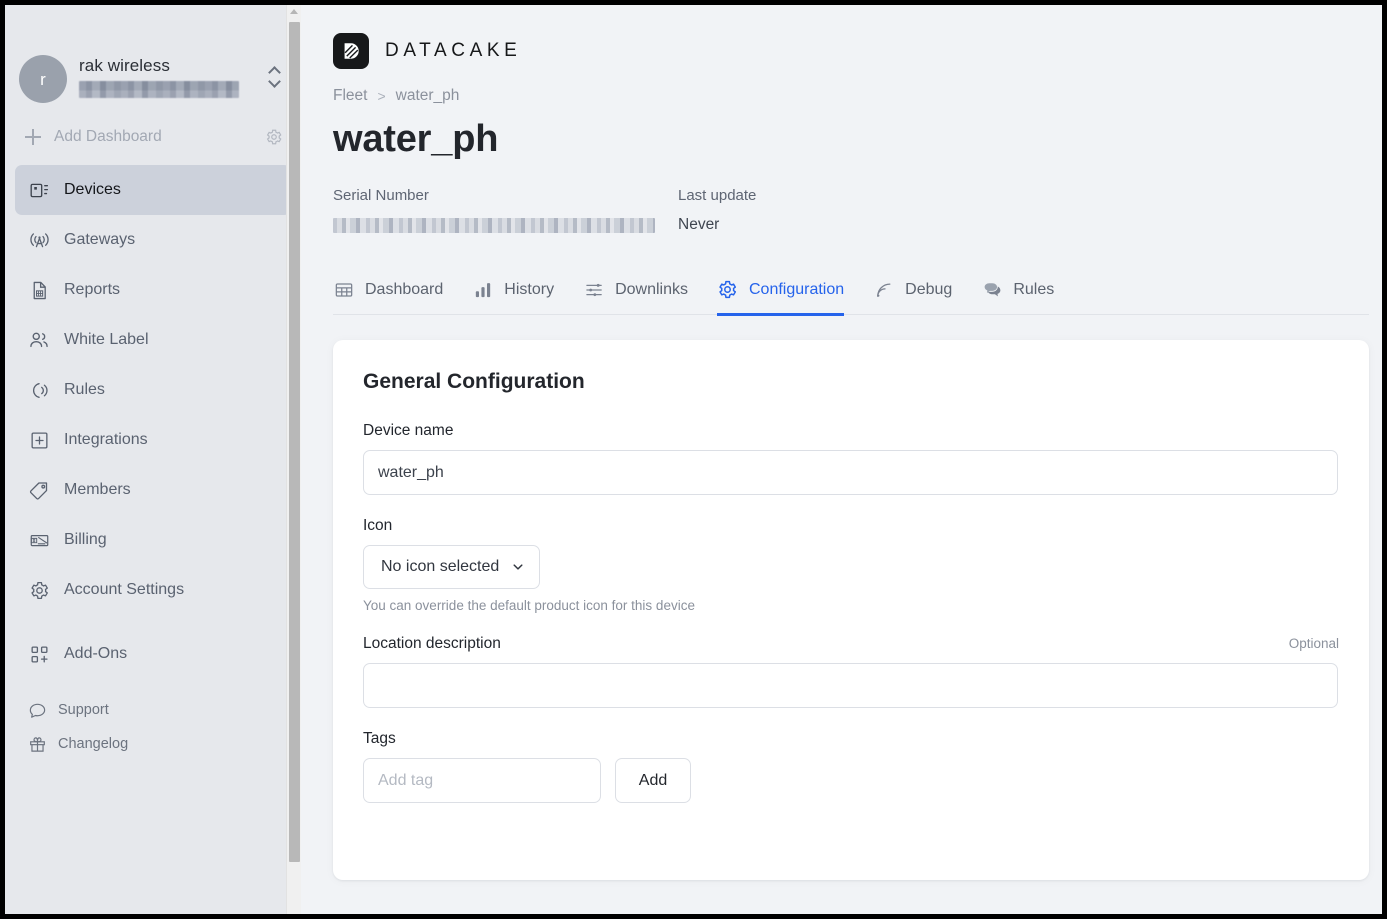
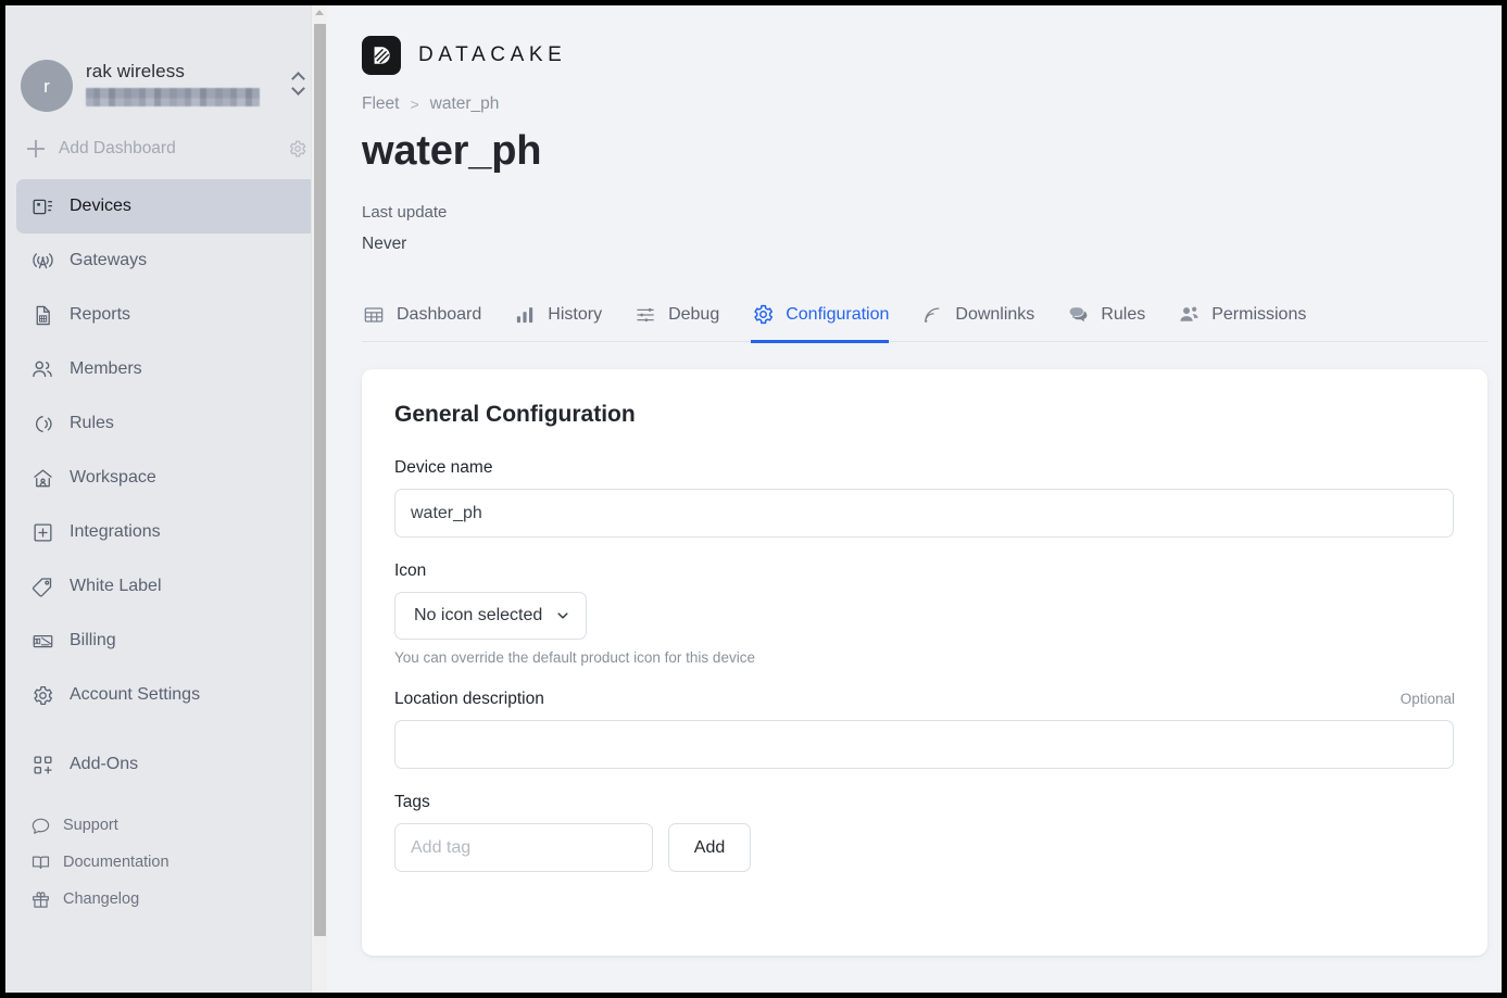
  r
  rak wireless
  Add Dashboard
  Devices
  Gateways
  Reports
- White Label
+ Members
  Rules
+ Workspace
  Integrations
- Members
+ White Label
  Billing
  Account Settings
  Add-Ons
  Support
+ Documentation
  Changelog
  DATACAKE
  Fleet
  >
  water_ph
  water_ph
- Serial Number
  Last update
  Never
  Dashboard
  History
- Downlinks
+ Debug
  Configuration
- Debug
+ Downlinks
  Rules
+ Permissions
  General Configuration
  Device name
  water_ph
  Icon
  No icon selected
  You can override the default product icon for this device
  Location description
  Optional
  Tags
  Add tag
  Add
